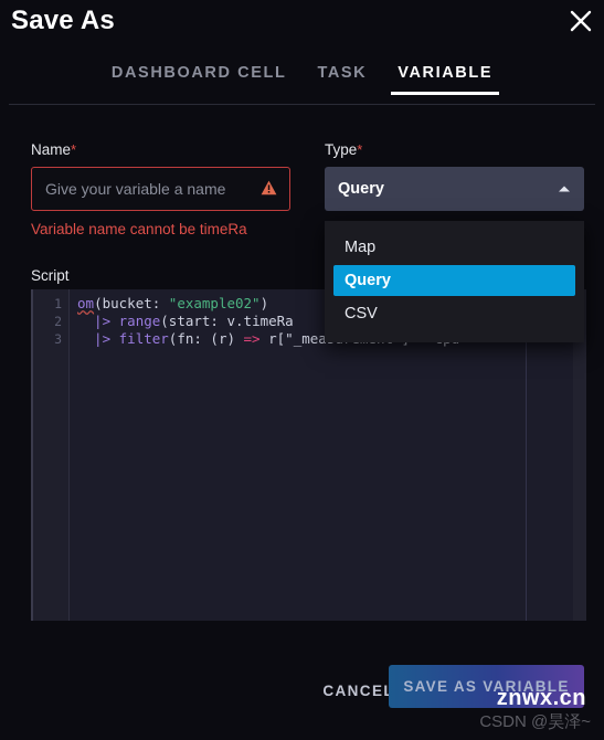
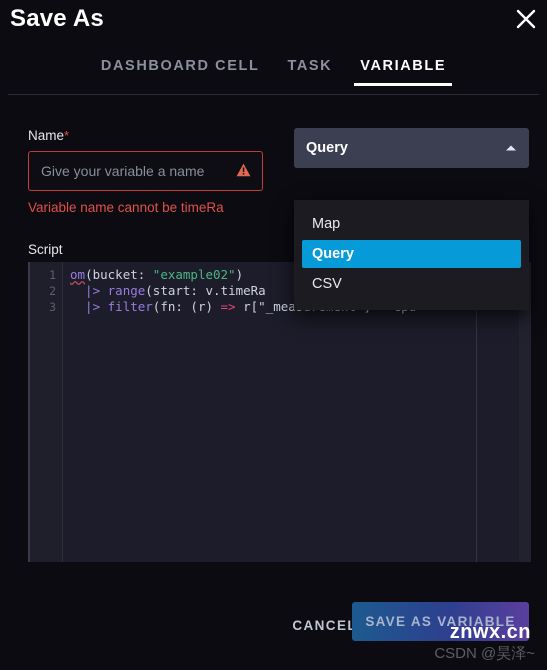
  Save As
  DASHBOARD CELL
  TASK
  VARIABLE
  Name*
  Give your variable a name
  Variable name cannot be timeRa
- Type*
  Query
  Script
  1
  2
  3
  om(bucket: "example02")
  |> range(start: v.timeRa
  Map
  Query
  CSV
  CANCE
  SAVE AS VARIABLE
  znwx.cn
  CSDN @昊泽~
